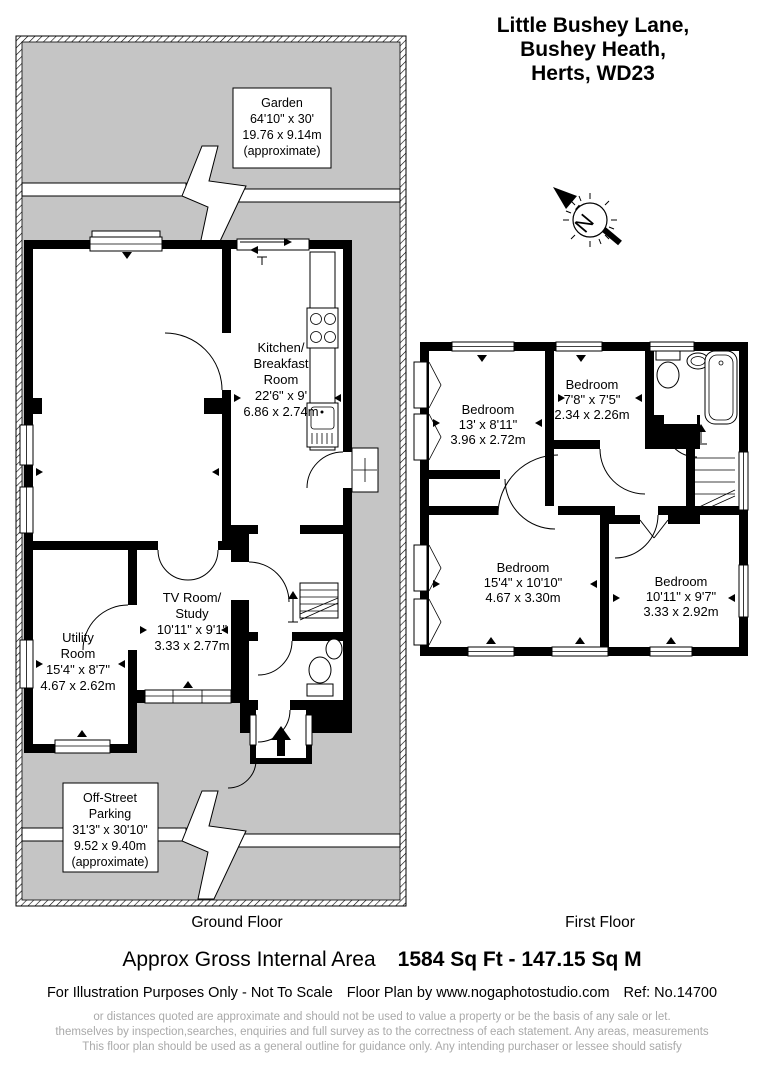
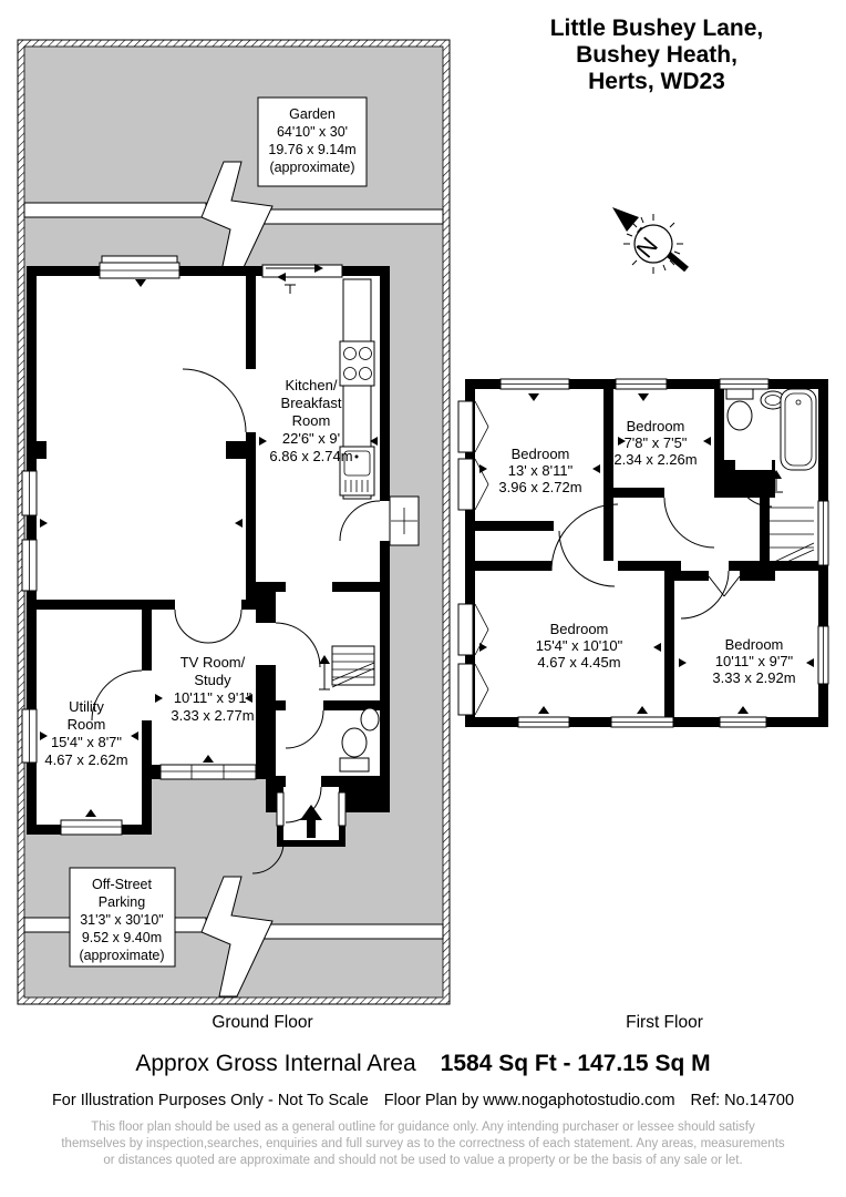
  Little Bushey Lane,
  Bushey Heath,
  Herts, WD23
  Garden
  64'10" x 30'
  19.76 x 9.14m
  (approximate)
  Kitchen/
  Breakfast
  Room
  22'6" x 9'
  6.86 x 2.74m
  TV Room/
  Study
  10'11" x 9'1"
  3.33 x 2.77m
  Utility
  Room
  15'4" x 8'7"
  4.67 x 2.62m
  Off-Street
  Parking
  31'3" x 30'10"
  9.52 x 9.40m
  (approximate)
  Bedroom
  13' x 8'11"
  3.96 x 2.72m
  Bedroom
  7'8" x 7'5"
  2.34 x 2.26m
  Bedroom
  15'4" x 10'10"
- 4.67 x 3.30m
+ 4.67 x 4.45m
  Bedroom
  10'11" x 9'7"
  3.33 x 2.92m
  Ground Floor
  First Floor
  Approx Gross Internal Area 1584 Sq Ft - 147.15 Sq M
  For Illustration Purposes Only - Not To Scale Floor Plan by www.nogaphotostudio.com Ref: No.14700
- or distances quoted are approximate and should not be used to value a property or be the basis of any sale or let.
+ This floor plan should be used as a general outline for guidance only. Any intending purchaser or lessee should satisfy
  themselves by inspection,searches, enquiries and full survey as to the correctness of each statement. Any areas, measurements
- This floor plan should be used as a general outline for guidance only. Any intending purchaser or lessee should satisfy
+ or distances quoted are approximate and should not be used to value a property or be the basis of any sale or let.
